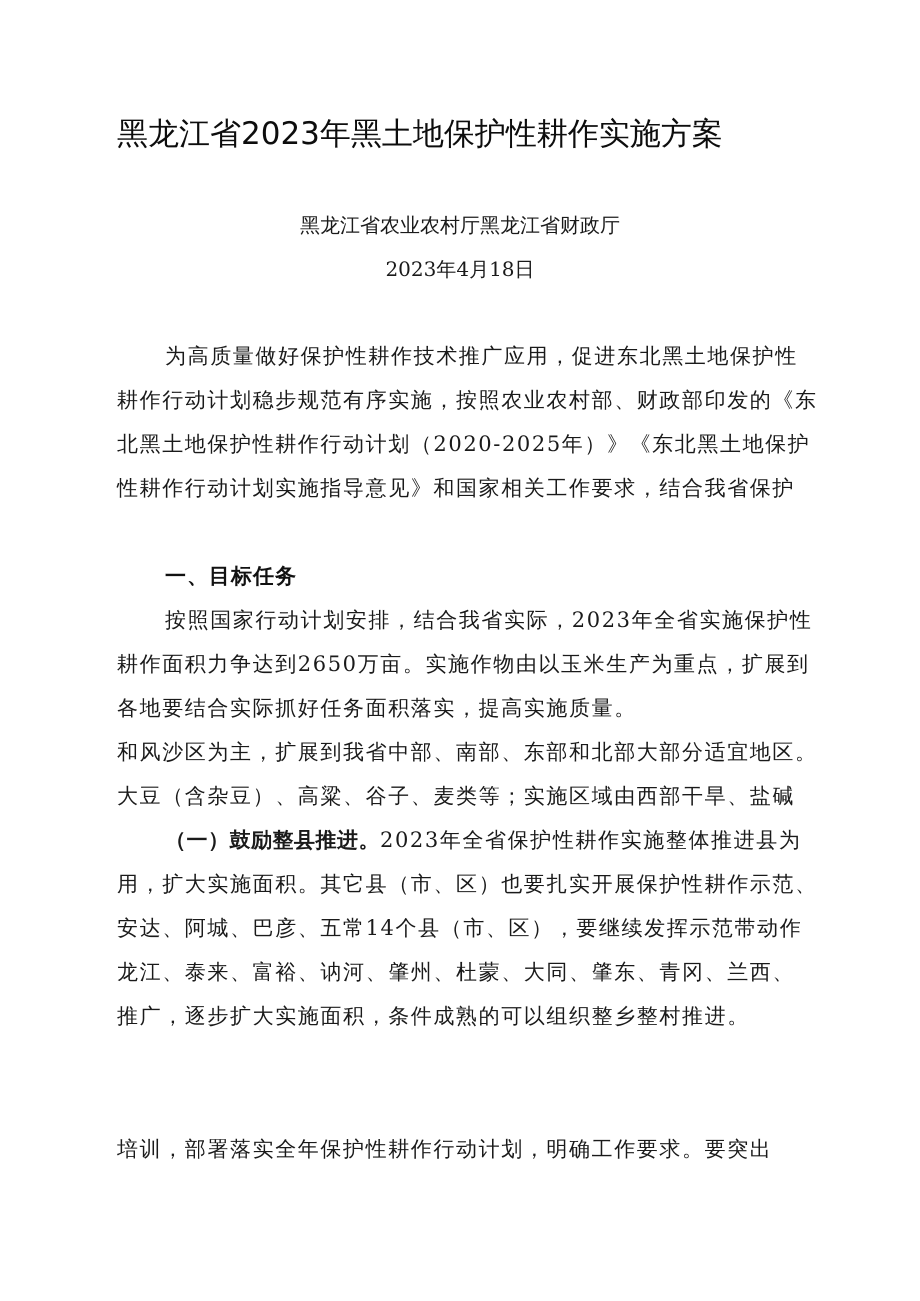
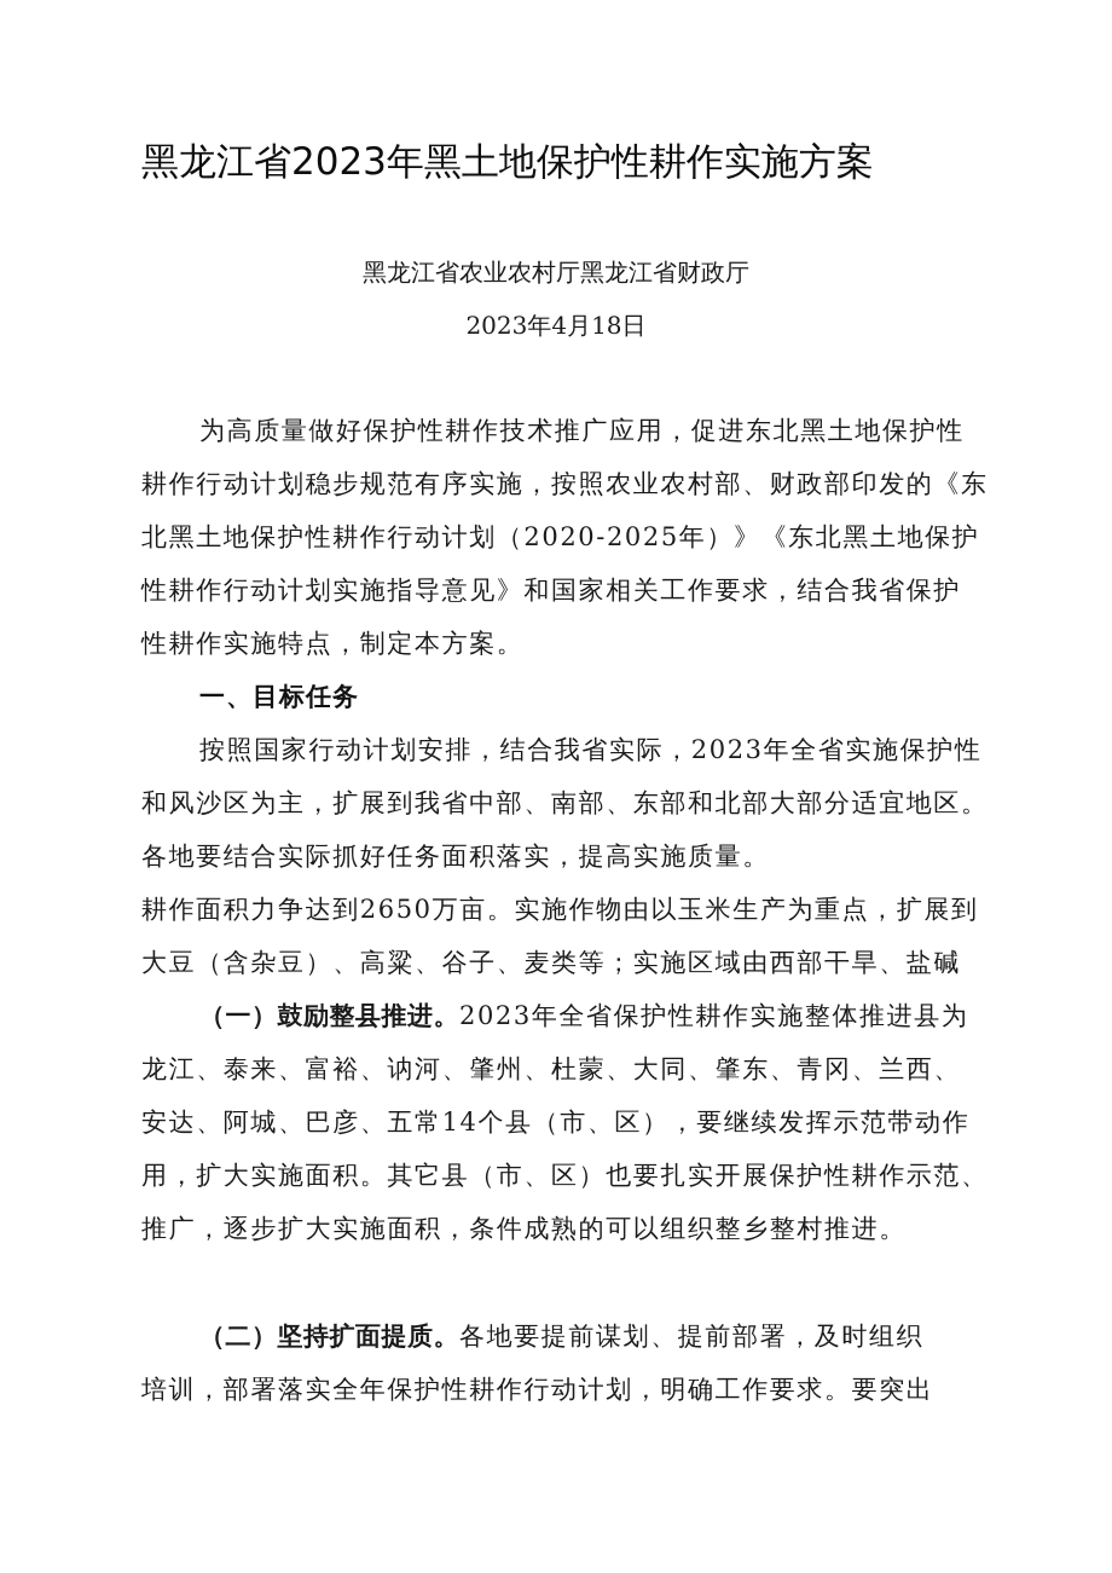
  黑龙江省2023年黑土地保护性耕作实施方案
  黑龙江省农业农村厅黑龙江省财政厅
  2023年4月18日
  为高质量做好保护性耕作技术推广应用，促进东北黑土地保护性
  耕作行动计划稳步规范有序实施，按照农业农村部、财政部印发的《东
  北黑土地保护性耕作行动计划（2020-2025年）》《东北黑土地保护
  性耕作行动计划实施指导意见》和国家相关工作要求，结合我省保护
+ 性耕作实施特点，制定本方案。
  一、目标任务
  按照国家行动计划安排，结合我省实际，2023年全省实施保护性
- 耕作面积力争达到2650万亩。实施作物由以玉米生产为重点，扩展到
+ 和风沙区为主，扩展到我省中部、南部、东部和北部大部分适宜地区。
  各地要结合实际抓好任务面积落实，提高实施质量。
- 和风沙区为主，扩展到我省中部、南部、东部和北部大部分适宜地区。
+ 耕作面积力争达到2650万亩。实施作物由以玉米生产为重点，扩展到
  大豆（含杂豆）、高粱、谷子、麦类等；实施区域由西部干旱、盐碱
  （一）鼓励整县推进。2023年全省保护性耕作实施整体推进县为
- 用，扩大实施面积。其它县（市、区）也要扎实开展保护性耕作示范、
+ 龙江、泰来、富裕、讷河、肇州、杜蒙、大同、肇东、青冈、兰西、
  安达、阿城、巴彦、五常14个县（市、区），要继续发挥示范带动作
- 龙江、泰来、富裕、讷河、肇州、杜蒙、大同、肇东、青冈、兰西、
+ 用，扩大实施面积。其它县（市、区）也要扎实开展保护性耕作示范、
  推广，逐步扩大实施面积，条件成熟的可以组织整乡整村推进。
+ （二）坚持扩面提质。各地要提前谋划、提前部署，及时组织
  培训，部署落实全年保护性耕作行动计划，明确工作要求。要突出
